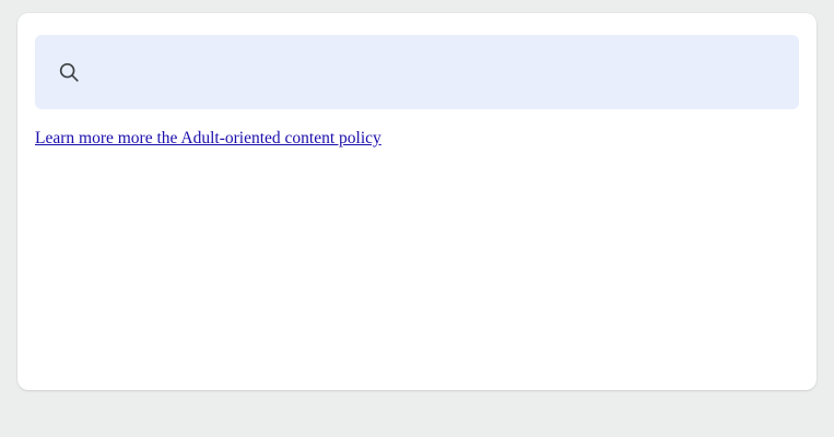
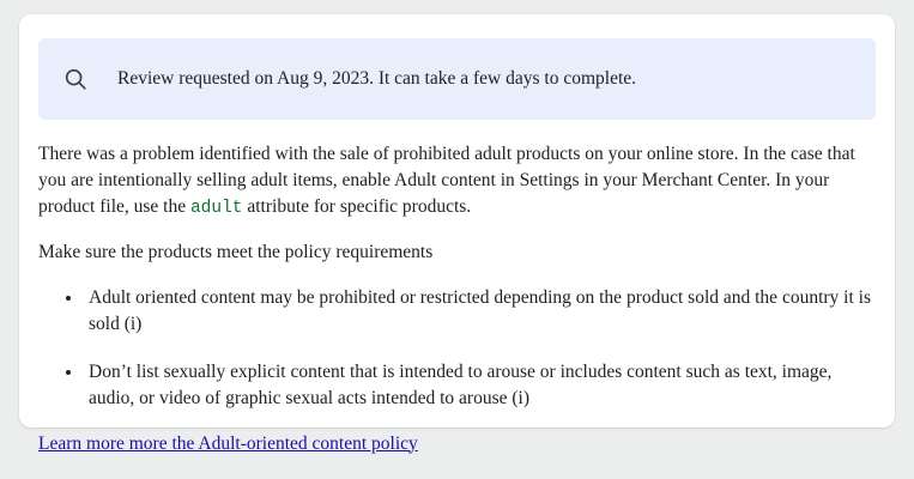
+ Review requested on Aug 9, 2023. It can take a few days to complete.
+ There was a problem identified with the sale of prohibited adult products on your online store. In the case that you are intentionally selling adult items, enable Adult content in Settings in your Merchant Center. In your product file, use the adult attribute for specific products.
+ Make sure the products meet the policy requirements
+ Adult oriented content may be prohibited or restricted depending on the product sold and the country it is sold (i)
+ Don’t list sexually explicit content that is intended to arouse or includes content such as text, image, audio, or video of graphic sexual acts intended to arouse (i)
  Learn more more the Adult-oriented content policy
